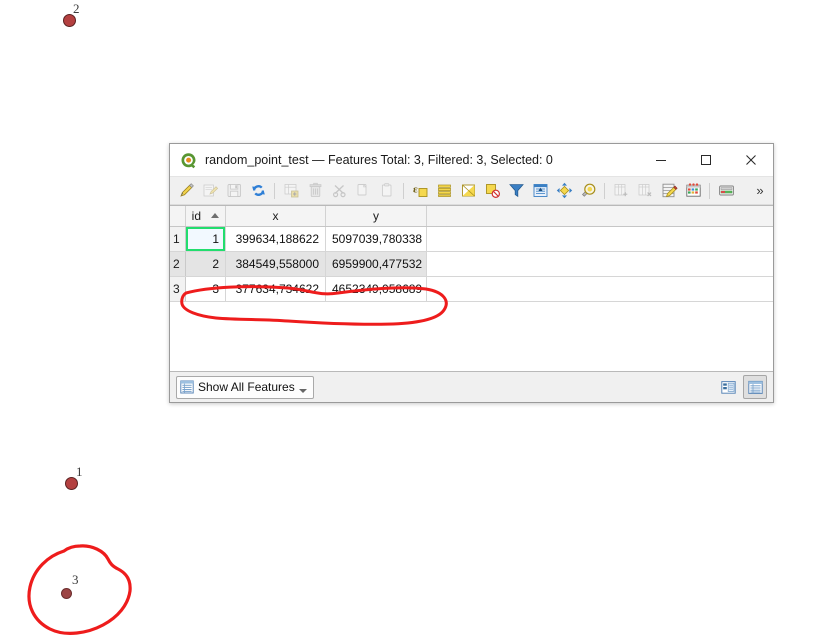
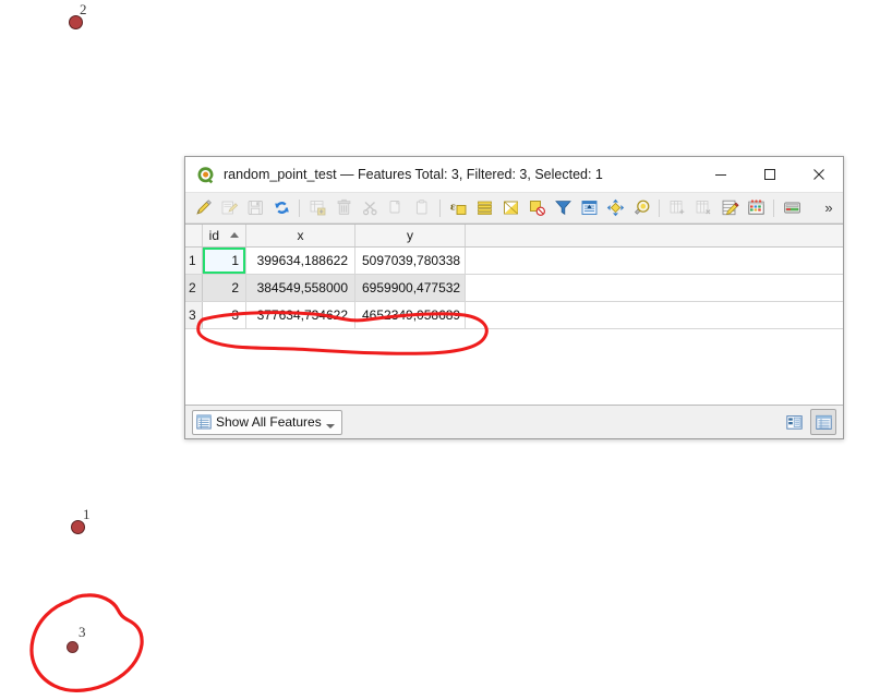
  2
  1
  3
- random_point_test — Features Total: 3, Filtered: 3, Selected: 0
+ random_point_test — Features Total: 3, Filtered: 3, Selected: 1
  ε
  »
  	id	x	y
  1	1	399634,188622	5097039,780338
  2	2	384549,558000	6959900,477532
  Show All Features
